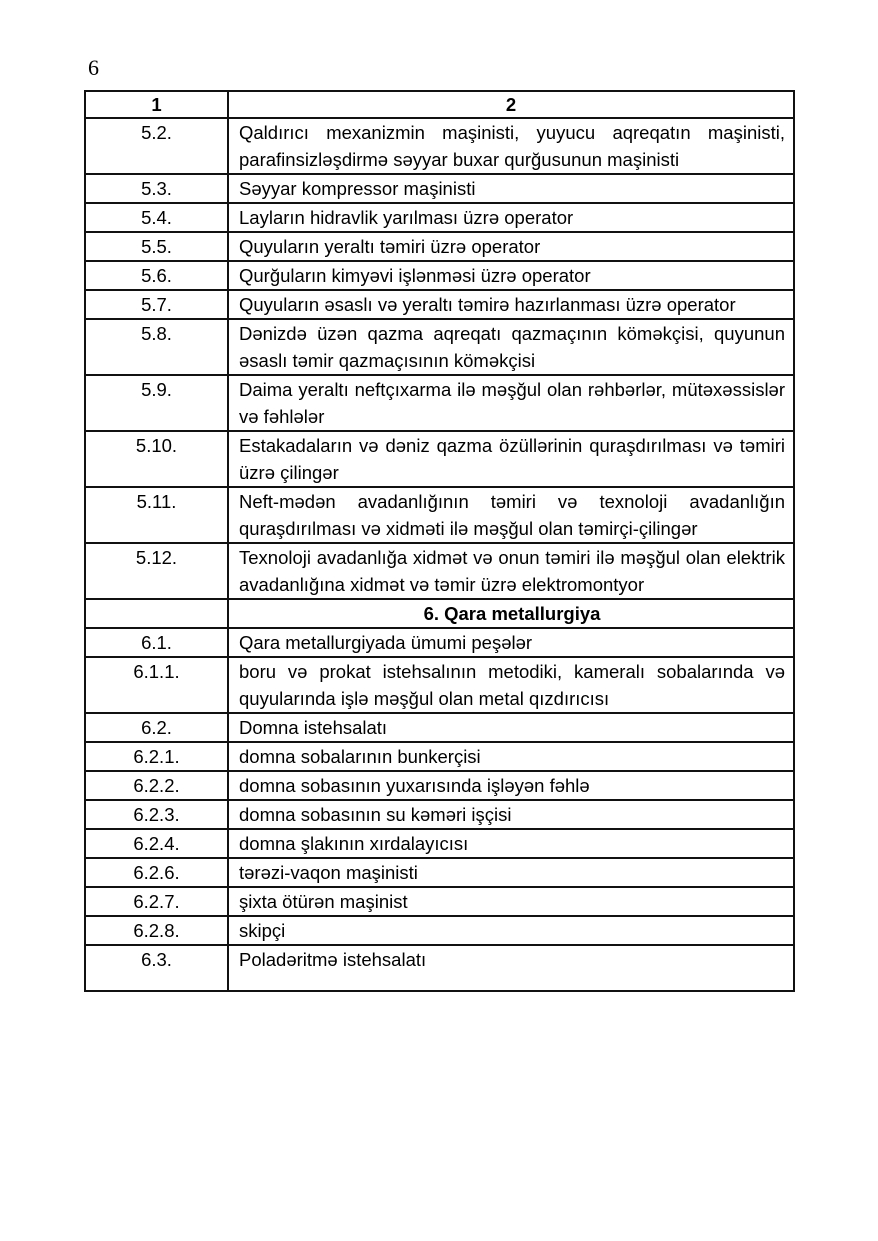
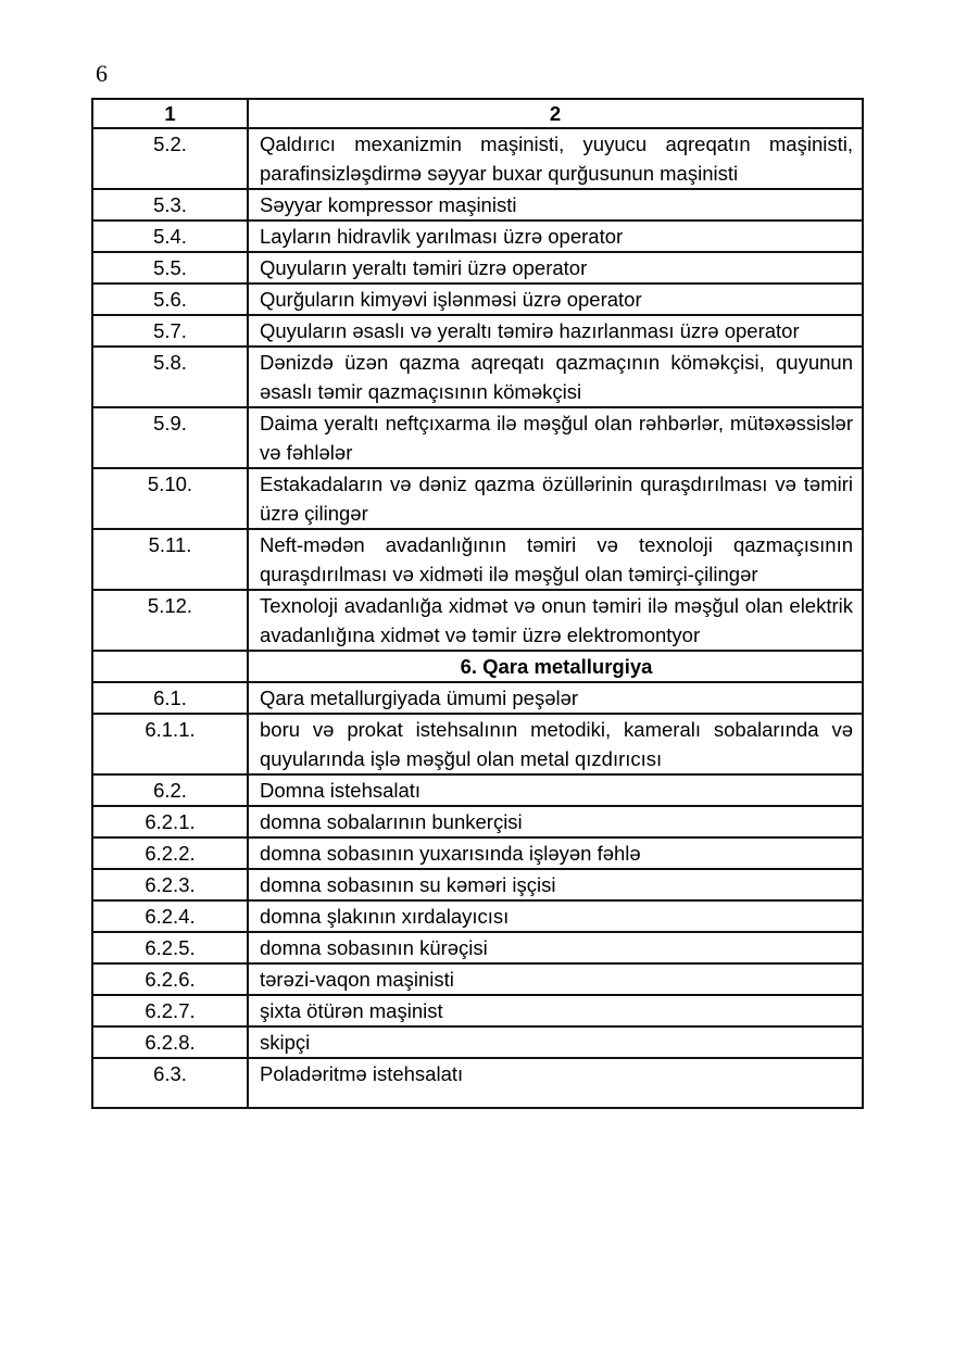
  6
  1	2
  5.2.	Qaldırıcı mexanizmin maşinisti, yuyucu aqreqatın maşinisti, parafinsizləşdirmə səyyar buxar qurğusunun maşinisti
  5.3.	Səyyar kompressor maşinisti
  5.4.	Layların hidravlik yarılması üzrə operator
  5.5.	Quyuların yeraltı təmiri üzrə operator
  5.6.	Qurğuların kimyəvi işlənməsi üzrə operator
  5.7.	Quyuların əsaslı və yeraltı təmirə hazırlanması üzrə operator
  5.8.	Dənizdə üzən qazma aqreqatı qazmaçının köməkçisi, quyunun əsaslı təmir qazmaçısının köməkçisi
  5.9.	Daima yeraltı neftçıxarma ilə məşğul olan rəhbərlər, mütəxəssislər və fəhlələr
  5.10.	Estakadaların və dəniz qazma özüllərinin quraşdırılması və təmiri üzrə çilingər
- 5.11.	Neft-mədən avadanlığının təmiri və texnoloji avadanlığın quraşdırılması və xidməti ilə məşğul olan təmirçi-çilingər
+ 5.11.	Neft-mədən avadanlığının təmiri və texnoloji qazmaçısının quraşdırılması və xidməti ilə məşğul olan təmirçi-çilingər
  5.12.	Texnoloji avadanlığa xidmət və onun təmiri ilə məşğul olan elektrik avadanlığına xidmət və təmir üzrə elektromontyor
  	6. Qara metallurgiya
  6.1.	Qara metallurgiyada ümumi peşələr
  6.1.1.	boru və prokat istehsalının metodiki, kameralı sobalarında və quyularında işlə məşğul olan metal qızdırıcısı
  6.2.	Domna istehsalatı
  6.2.1.	domna sobalarının bunkerçisi
  6.2.2.	domna sobasının yuxarısında işləyən fəhlə
  6.2.3.	domna sobasının su kəməri işçisi
  6.2.4.	domna şlakının xırdalayıcısı
+ 6.2.5.	domna sobasının kürəçisi
  6.2.6.	tərəzi-vaqon maşinisti
  6.2.7.	şixta ötürən maşinist
  6.2.8.	skipçi
  6.3.	Poladəritmə istehsalatı
